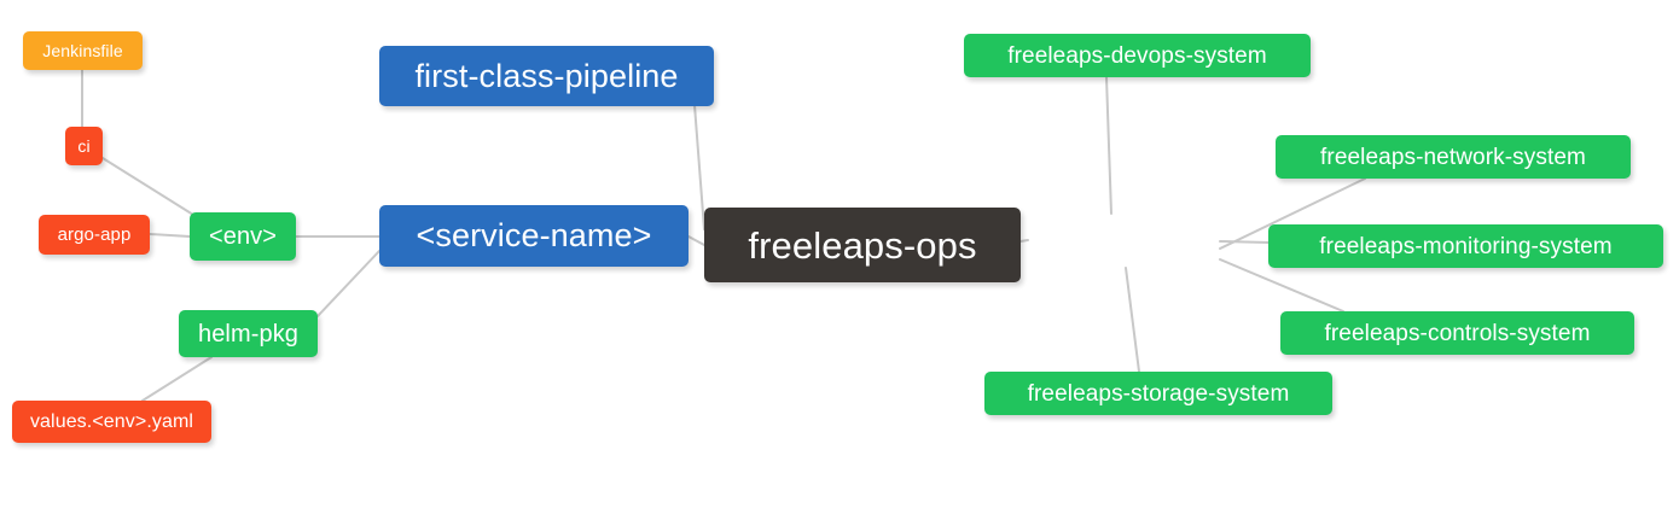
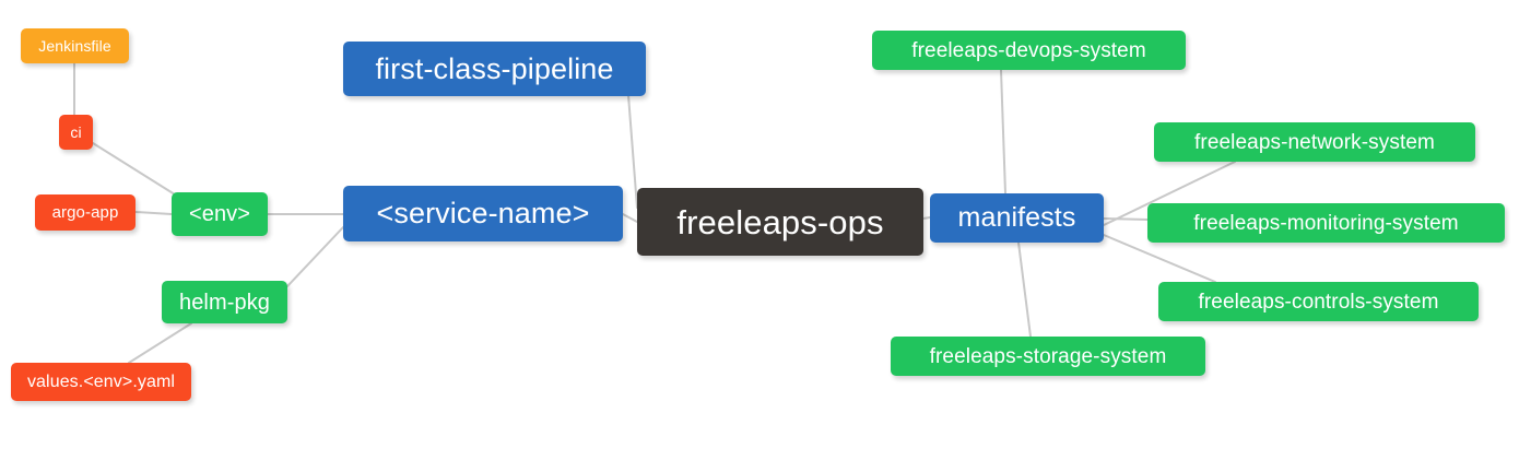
  Jenkinsfile
  ci
  argo-app
  <env>
  helm-pkg
  values.<env>.yaml
  first-class-pipeline
  <service-name>
  freeleaps-ops
+ manifests
  freeleaps-devops-system
  freeleaps-network-system
  freeleaps-monitoring-system
  freeleaps-controls-system
  freeleaps-storage-system
